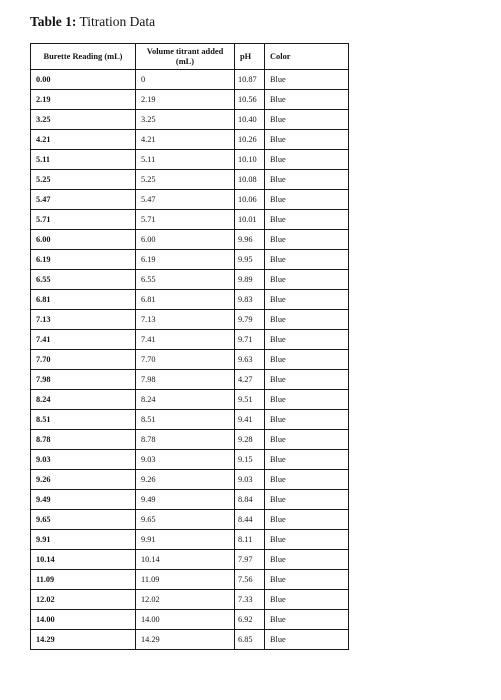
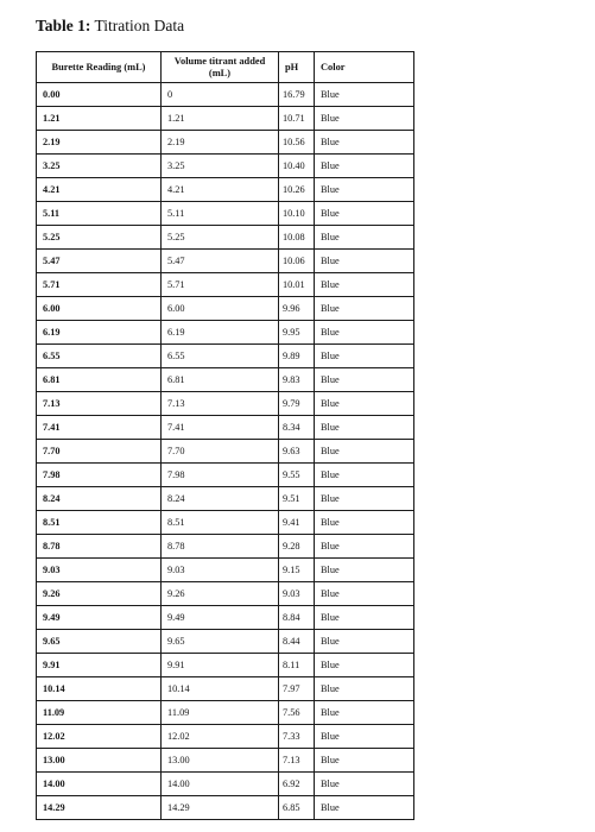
  Table 1: Titration Data
  Burette Reading (mL)	Volume titrant added (mL)	pH	Color
- 0.00	0	10.87	Blue
+ 0.00	0	16.79	Blue
+ 1.21	1.21	10.71	Blue
  2.19	2.19	10.56	Blue
  3.25	3.25	10.40	Blue
  4.21	4.21	10.26	Blue
  5.11	5.11	10.10	Blue
  5.25	5.25	10.08	Blue
  5.47	5.47	10.06	Blue
  5.71	5.71	10.01	Blue
  6.00	6.00	9.96	Blue
  6.19	6.19	9.95	Blue
  6.55	6.55	9.89	Blue
  6.81	6.81	9.83	Blue
  7.13	7.13	9.79	Blue
- 7.41	7.41	9.71	Blue
+ 7.41	7.41	8.34	Blue
  7.70	7.70	9.63	Blue
- 7.98	7.98	4.27	Blue
+ 7.98	7.98	9.55	Blue
  8.24	8.24	9.51	Blue
  8.51	8.51	9.41	Blue
  8.78	8.78	9.28	Blue
  9.03	9.03	9.15	Blue
  9.26	9.26	9.03	Blue
  9.49	9.49	8.84	Blue
  9.65	9.65	8.44	Blue
  9.91	9.91	8.11	Blue
  10.14	10.14	7.97	Blue
  11.09	11.09	7.56	Blue
  12.02	12.02	7.33	Blue
+ 13.00	13.00	7.13	Blue
  14.00	14.00	6.92	Blue
  14.29	14.29	6.85	Blue
